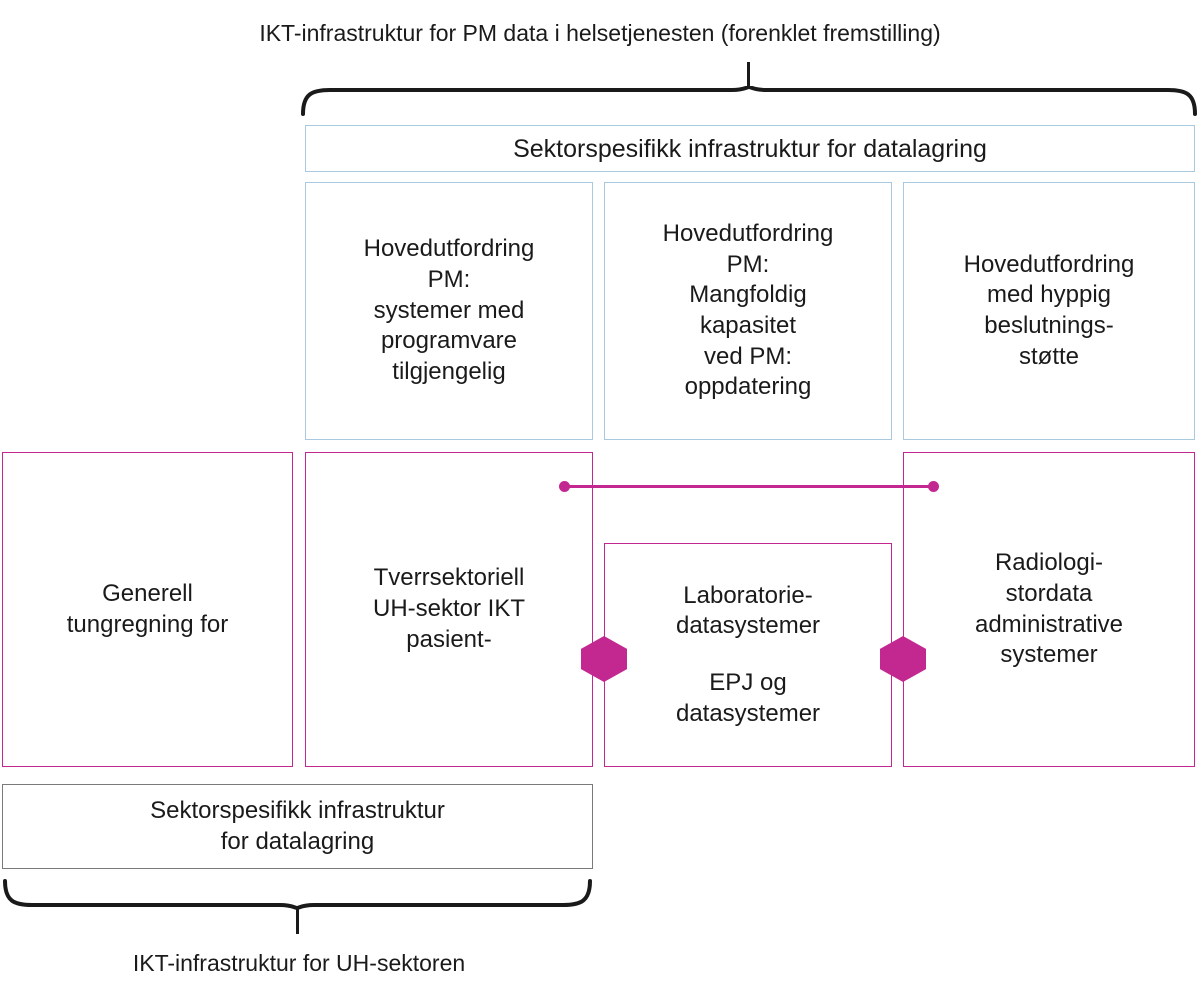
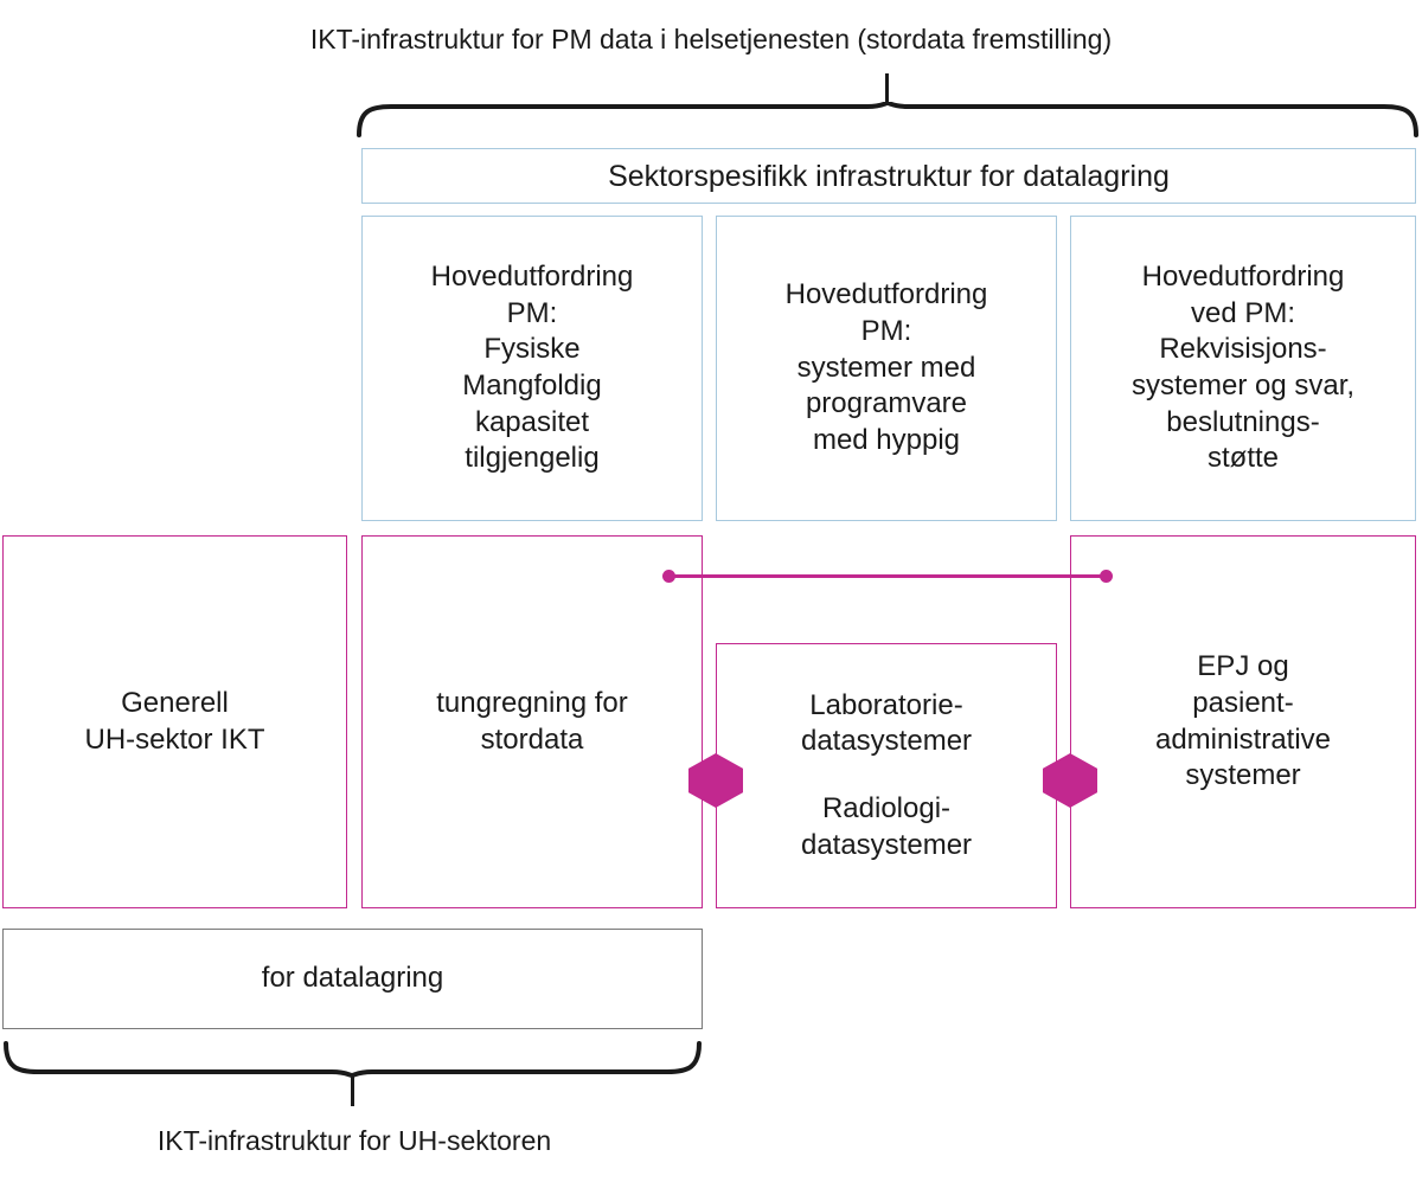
- IKT-infrastruktur for PM data i helsetjenesten (forenklet fremstilling)
+ IKT-infrastruktur for PM data i helsetjenesten (stordata fremstilling)
  Sektorspesifikk infrastruktur for datalagring
  Hovedutfordring
  PM:
+ Fysiske
- systemer med
+ Mangfoldig
- programvare
+ kapasitet
  tilgjengelig
  Hovedutfordring
  PM:
- Mangfoldig
+ systemer med
- kapasitet
+ programvare
- ved PM:
+ med hyppig
- oppdatering
  Hovedutfordring
- med hyppig
+ ved PM:
+ Rekvisisjons-
+ systemer og svar,
  beslutnings-
  støtte
  Generell
- tungregning for
+ UH-sektor IKT
- Tverrsektoriell
- UH-sektor IKT
+ tungregning for
- pasient-
+ stordata
  Laboratorie-
  datasystemer
- EPJ og
+ Radiologi-
  datasystemer
- Radiologi-
+ EPJ og
- stordata
+ pasient-
  administrative
  systemer
- Sektorspesifikk infrastruktur
  for datalagring
  IKT-infrastruktur for UH-sektoren
